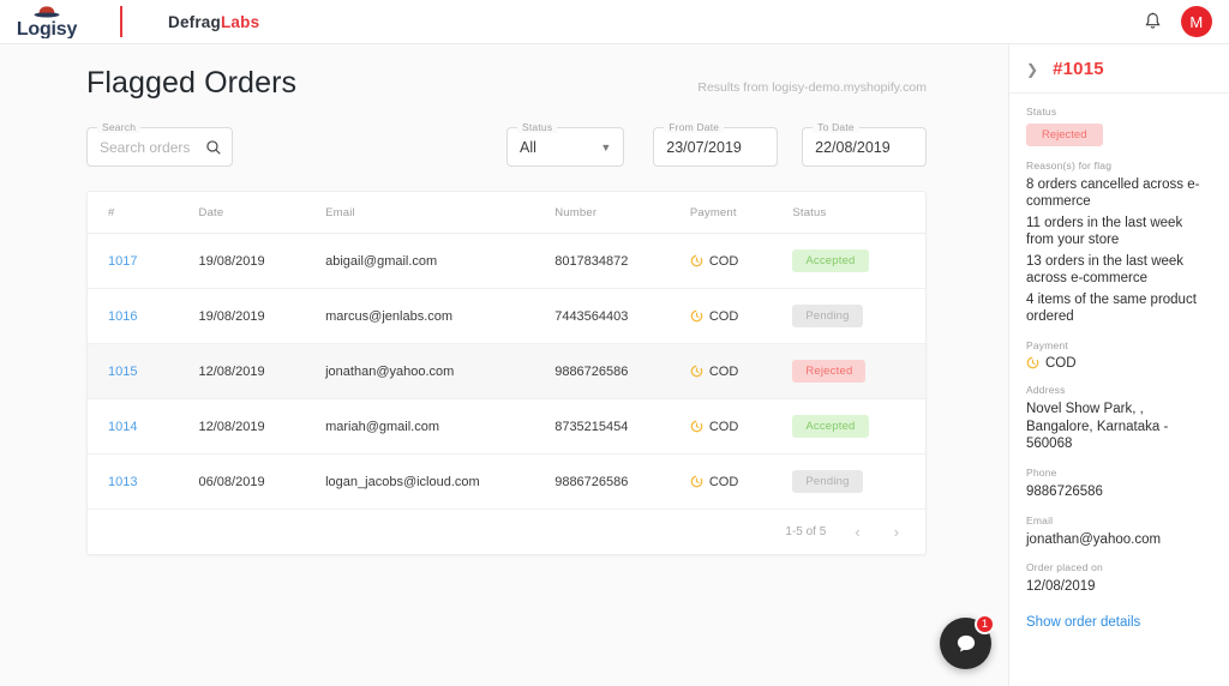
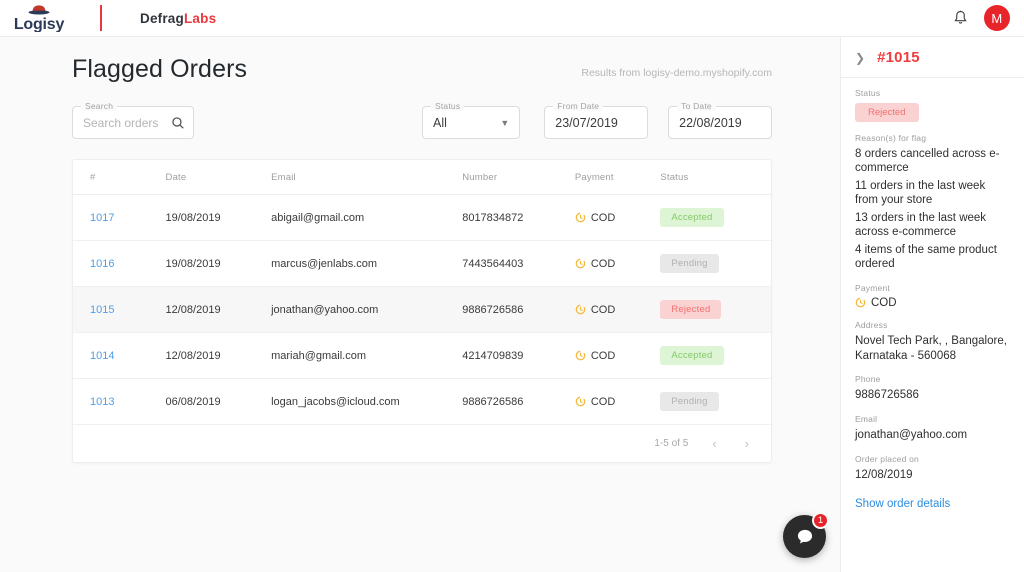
  Logisy
  DefragLabs
  M
  Flagged Orders
  Results from logisy-demo.myshopify.com
  Search
  Search orders
  Status
  All
  ▼
  From Date
  23/07/2019
  To Date
  22/08/2019
  #	Date	Email	Number	Payment	Status
  1017	19/08/2019	abigail@gmail.com	8017834872	COD	Accepted
  1016	19/08/2019	marcus@jenlabs.com	7443564403	COD	Pending
  1015	12/08/2019	jonathan@yahoo.com	9886726586	COD	Rejected
- 1014	12/08/2019	mariah@gmail.com	8735215454	COD	Accepted
+ 1014	12/08/2019	mariah@gmail.com	4214709839	COD	Accepted
  1013	06/08/2019	logan_jacobs@icloud.com	9886726586	COD	Pending
  1-5 of 5
  ‹
  ›
  1
  ❯
  #1015
  Status
  Rejected
  Reason(s) for flag
  8 orders cancelled across e-commerce
  11 orders in the last week from your store
  13 orders in the last week across e-commerce
  4 items of the same product ordered
  Payment
  COD
  Address
- Novel Show Park, , Bangalore, Karnataka - 560068
+ Novel Tech Park, , Bangalore, Karnataka - 560068
  Phone
  9886726586
  Email
  jonathan@yahoo.com
  Order placed on
  12/08/2019
  Show order details
